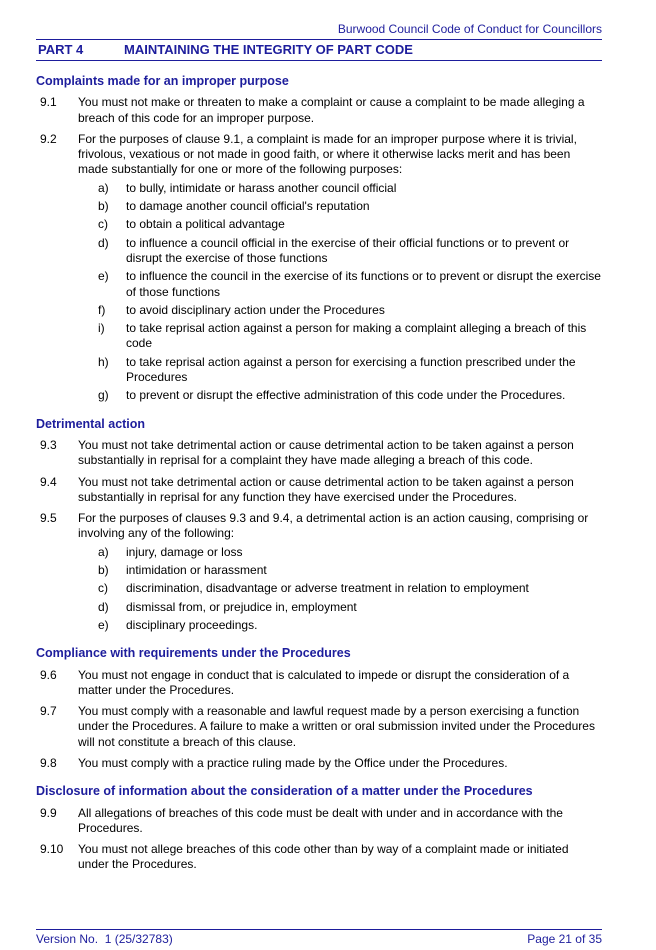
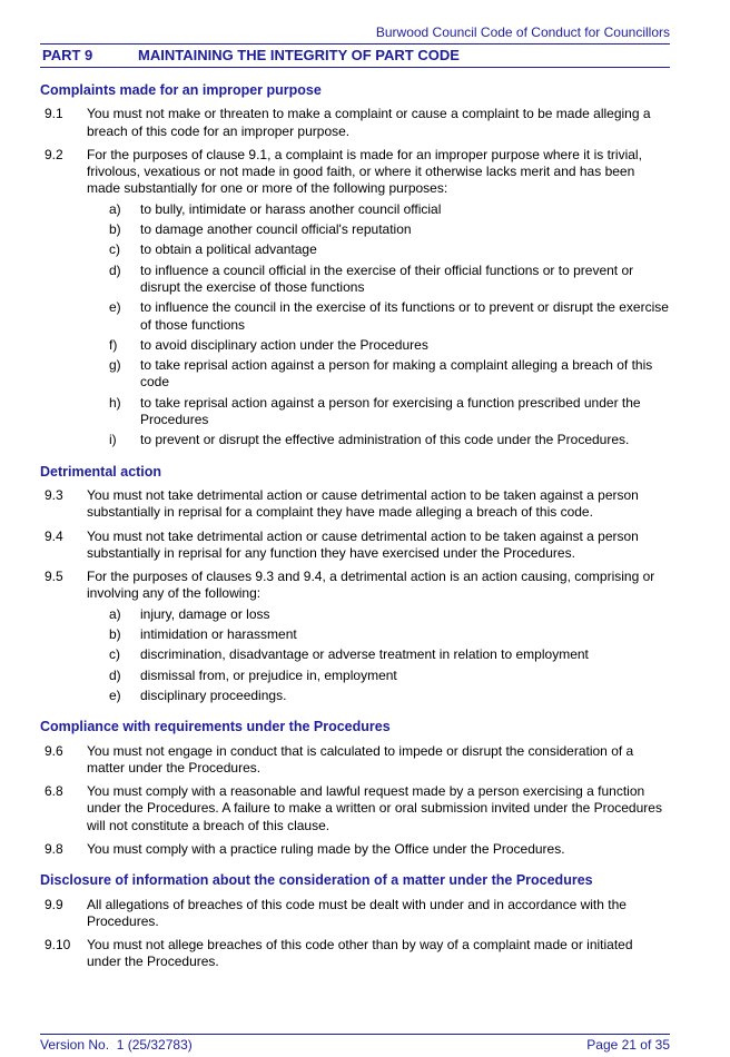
  Burwood Council Code of Conduct for Councillors
- PART 4
+ PART 9
  MAINTAINING THE INTEGRITY OF PART CODE
  Complaints made for an improper purpose
  9.1
  You must not make or threaten to make a complaint or cause a complaint to be made alleging a breach of this code for an improper purpose.
  9.2
  For the purposes of clause 9.1, a complaint is made for an improper purpose where it is trivial, frivolous, vexatious or not made in good faith, or where it otherwise lacks merit and has been made substantially for one or more of the following purposes:
  a)
  to bully, intimidate or harass another council official
  b)
  to damage another council official's reputation
  c)
  to obtain a political advantage
  d)
  to influence a council official in the exercise of their official functions or to prevent or disrupt the exercise of those functions
  e)
  to influence the council in the exercise of its functions or to prevent or disrupt the exercise of those functions
  f)
  to avoid disciplinary action under the Procedures
- i)
+ g)
  to take reprisal action against a person for making a complaint alleging a breach of this code
  h)
  to take reprisal action against a person for exercising a function prescribed under the Procedures
- g)
+ i)
  to prevent or disrupt the effective administration of this code under the Procedures.
  Detrimental action
  9.3
  You must not take detrimental action or cause detrimental action to be taken against a person substantially in reprisal for a complaint they have made alleging a breach of this code.
  9.4
  You must not take detrimental action or cause detrimental action to be taken against a person substantially in reprisal for any function they have exercised under the Procedures.
  9.5
  For the purposes of clauses 9.3 and 9.4, a detrimental action is an action causing, comprising or involving any of the following:
  a)
  injury, damage or loss
  b)
  intimidation or harassment
  c)
  discrimination, disadvantage or adverse treatment in relation to employment
  d)
  dismissal from, or prejudice in, employment
  e)
  disciplinary proceedings.
  Compliance with requirements under the Procedures
  9.6
  You must not engage in conduct that is calculated to impede or disrupt the consideration of a matter under the Procedures.
- 9.7
+ 6.8
  You must comply with a reasonable and lawful request made by a person exercising a function under the Procedures. A failure to make a written or oral submission invited under the Procedures will not constitute a breach of this clause.
  9.8
  You must comply with a practice ruling made by the Office under the Procedures.
  Disclosure of information about the consideration of a matter under the Procedures
  9.9
  All allegations of breaches of this code must be dealt with under and in accordance with the Procedures.
  9.10
  You must not allege breaches of this code other than by way of a complaint made or initiated under the Procedures.
  Version No. 1 (25/32783)
  Page 21 of 35
